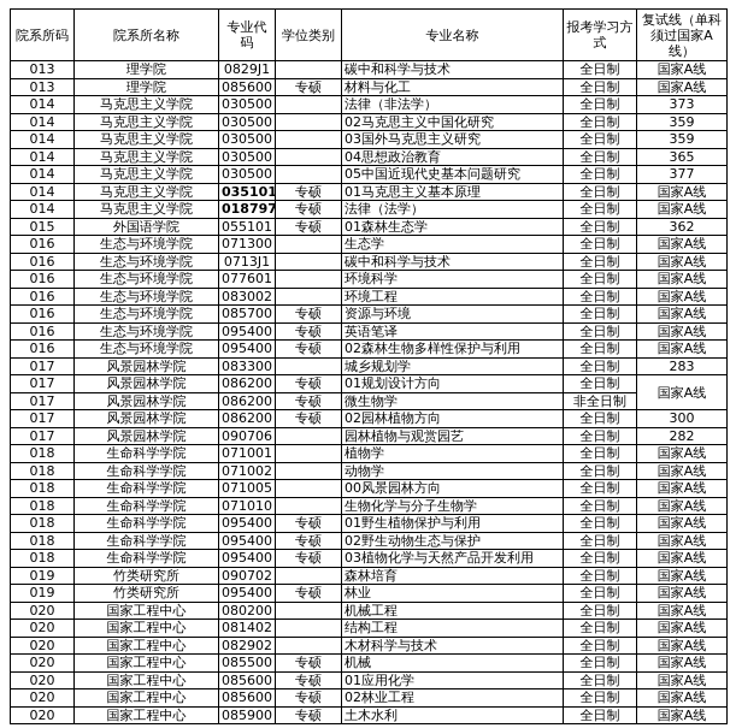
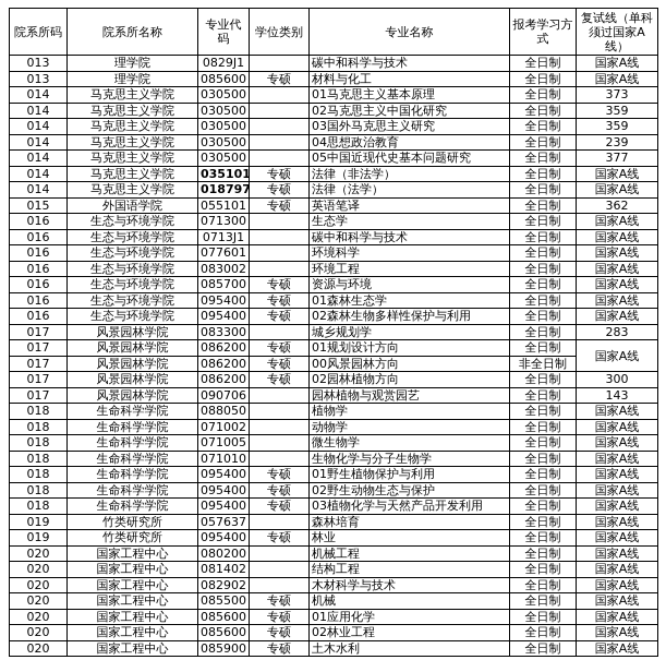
  院系所码	院系所名称	专业代码	学位类别	专业名称	报考学习方式	复试线（单科须过国家A线）
  013	理学院	0829J1		碳中和科学与技术	全日制	国家A线
  013	理学院	085600	专硕	材料与化工	全日制	国家A线
- 014	马克思主义学院	030500		法律（非法学）	全日制	373
+ 014	马克思主义学院	030500		01马克思主义基本原理	全日制	373
  014	马克思主义学院	030500		02马克思主义中国化研究	全日制	359
  014	马克思主义学院	030500		03国外马克思主义研究	全日制	359
- 014	马克思主义学院	030500		04思想政治教育	全日制	365
+ 014	马克思主义学院	030500		04思想政治教育	全日制	239
  014	马克思主义学院	030500		05中国近现代史基本问题研究	全日制	377
- 014	马克思主义学院	035101	专硕	01马克思主义基本原理	全日制	国家A线
+ 014	马克思主义学院	035101	专硕	法律（非法学）	全日制	国家A线
  014	马克思主义学院	018797	专硕	法律（法学）	全日制	国家A线
- 015	外国语学院	055101	专硕	01森林生态学	全日制	362
+ 015	外国语学院	055101	专硕	英语笔译	全日制	362
  016	生态与环境学院	071300		生态学	全日制	国家A线
  016	生态与环境学院	0713J1		碳中和科学与技术	全日制	国家A线
  016	生态与环境学院	077601		环境科学	全日制	国家A线
  016	生态与环境学院	083002		环境工程	全日制	国家A线
  016	生态与环境学院	085700	专硕	资源与环境	全日制	国家A线
- 016	生态与环境学院	095400	专硕	英语笔译	全日制	国家A线
+ 016	生态与环境学院	095400	专硕	01森林生态学	全日制	国家A线
  016	生态与环境学院	095400	专硕	02森林生物多样性保护与利用	全日制	国家A线
  017	风景园林学院	083300		城乡规划学	全日制	283
  017	风景园林学院	086200	专硕	01规划设计方向	全日制	国家A线
- 017	风景园林学院	086200	专硕	微生物学	非全日制
+ 017	风景园林学院	086200	专硕	00风景园林方向	非全日制
  017	风景园林学院	086200	专硕	02园林植物方向	全日制	300
- 017	风景园林学院	090706		园林植物与观赏园艺	全日制	282
+ 017	风景园林学院	090706		园林植物与观赏园艺	全日制	143
- 018	生命科学学院	071001		植物学	全日制	国家A线
+ 018	生命科学学院	088050		植物学	全日制	国家A线
  018	生命科学学院	071002		动物学	全日制	国家A线
- 018	生命科学学院	071005		00风景园林方向	全日制	国家A线
+ 018	生命科学学院	071005		微生物学	全日制	国家A线
  018	生命科学学院	071010		生物化学与分子生物学	全日制	国家A线
  018	生命科学学院	095400	专硕	01野生植物保护与利用	全日制	国家A线
  018	生命科学学院	095400	专硕	02野生动物生态与保护	全日制	国家A线
  018	生命科学学院	095400	专硕	03植物化学与天然产品开发利用	全日制	国家A线
- 019	竹类研究所	090702		森林培育	全日制	国家A线
+ 019	竹类研究所	057637		森林培育	全日制	国家A线
  019	竹类研究所	095400	专硕	林业	全日制	国家A线
  020	国家工程中心	080200		机械工程	全日制	国家A线
  020	国家工程中心	081402		结构工程	全日制	国家A线
  020	国家工程中心	082902		木材科学与技术	全日制	国家A线
  020	国家工程中心	085500	专硕	机械	全日制	国家A线
  020	国家工程中心	085600	专硕	01应用化学	全日制	国家A线
  020	国家工程中心	085600	专硕	02林业工程	全日制	国家A线
  020	国家工程中心	085900	专硕	土木水利	全日制	国家A线
